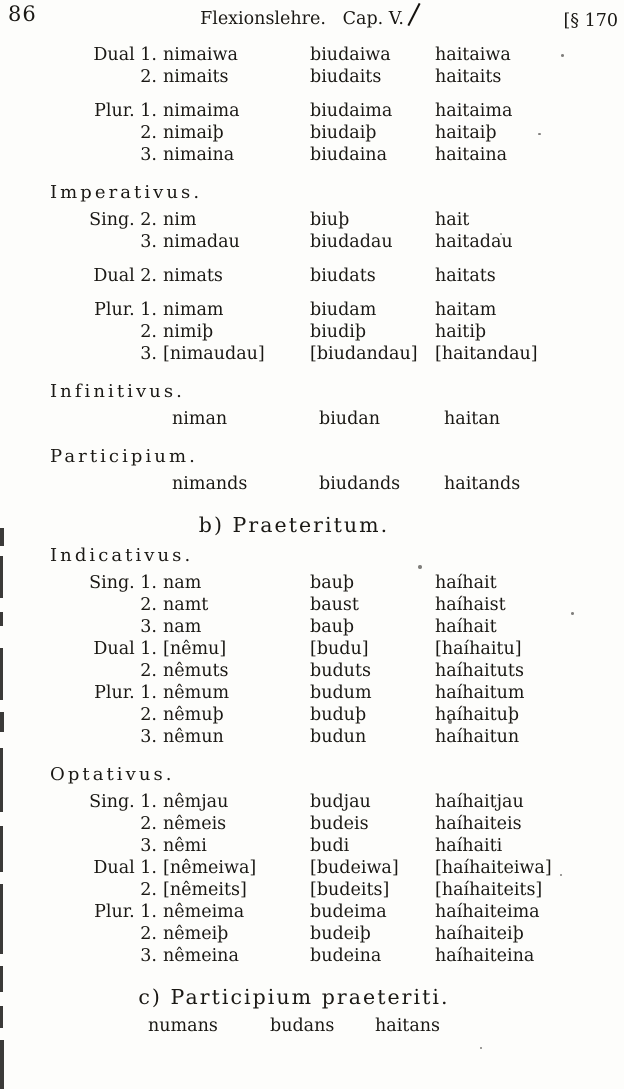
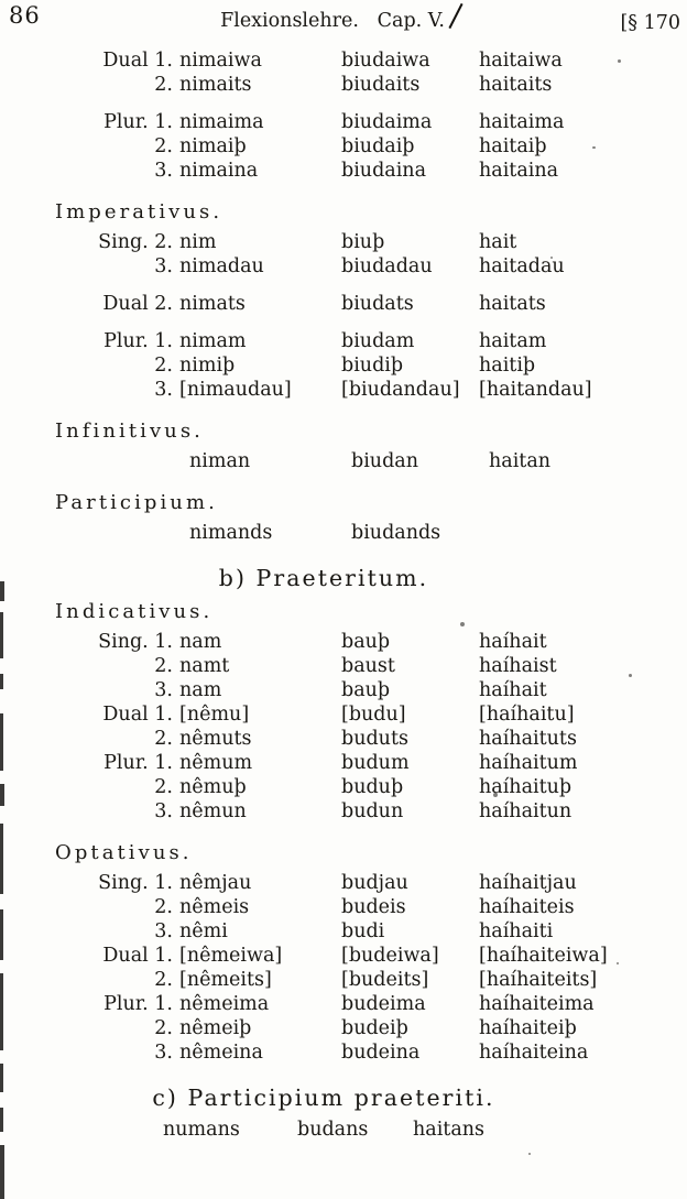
  86
  Flexionslehre. Cap. V.
  [§ 170
  Dual 1.
  nimaiwa
  biudaiwa
  haitaiwa
  2.
  nimaits
  biudaits
  haitaits
  Plur. 1.
  nimaima
  biudaima
  haitaima
  2.
  nimaiþ
  biudaiþ
  haitaiþ
  3.
  nimaina
  biudaina
  haitaina
  Imperativus.
  Sing. 2.
  nim
  biuþ
  hait
  3.
  nimadau
  biudadau
  haitadau
  Dual 2.
  nimats
  biudats
  haitats
  Plur. 1.
  nimam
  biudam
  haitam
  2.
  nimiþ
  biudiþ
  haitiþ
  3.
  [nimaudau]
  [biudandau]
  [haitandau]
  Infinitivus.
  niman
  biudan
  haitan
  Participium.
  nimands
  biudands
- haitands
  b) Praeteritum.
  Indicativus.
  Sing. 1.
  nam
  bauþ
  haíhait
  2.
  namt
  baust
  haíhaist
  3.
  nam
  bauþ
  haíhait
  Dual 1.
  [nêmu]
  [budu]
  [haíhaitu]
  2.
  nêmuts
  buduts
  haíhaituts
  Plur. 1.
  nêmum
  budum
  haíhaitum
  2.
  nêmuþ
  buduþ
  haíhaituþ
  3.
  nêmun
  budun
  haíhaitun
  Optativus.
  Sing. 1.
  nêmjau
  budjau
  haíhaitjau
  2.
  nêmeis
  budeis
  haíhaiteis
  3.
  nêmi
  budi
  haíhaiti
  Dual 1.
  [nêmeiwa]
  [budeiwa]
  [haíhaiteiwa]
  2.
  [nêmeits]
  [budeits]
  [haíhaiteits]
  Plur. 1.
  nêmeima
  budeima
  haíhaiteima
  2.
  nêmeiþ
  budeiþ
  haíhaiteiþ
  3.
  nêmeina
  budeina
  haíhaiteina
  c) Participium praeteriti.
  numans
  budans
  haitans
